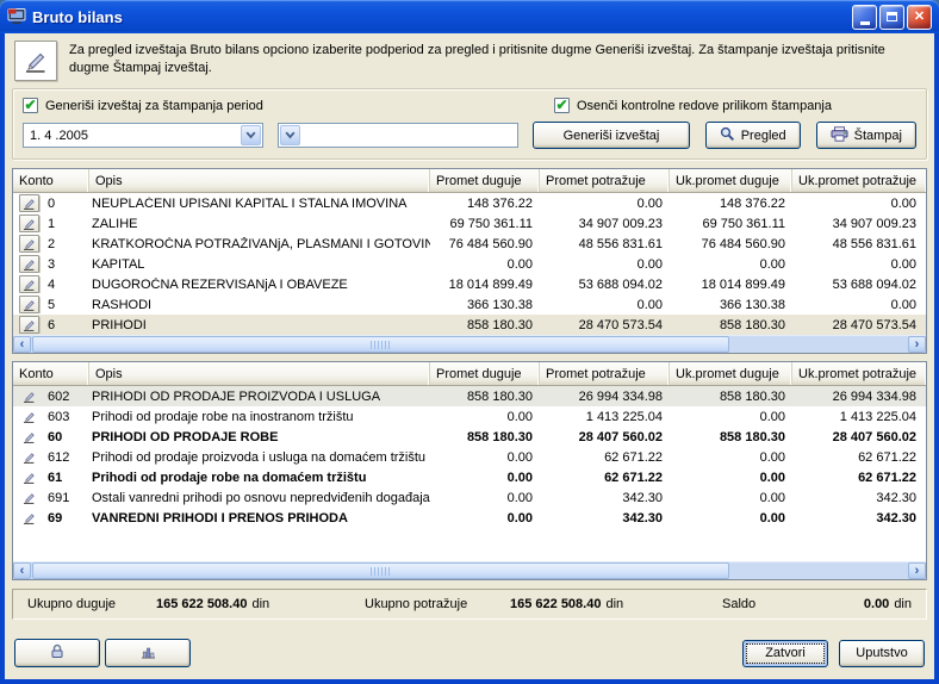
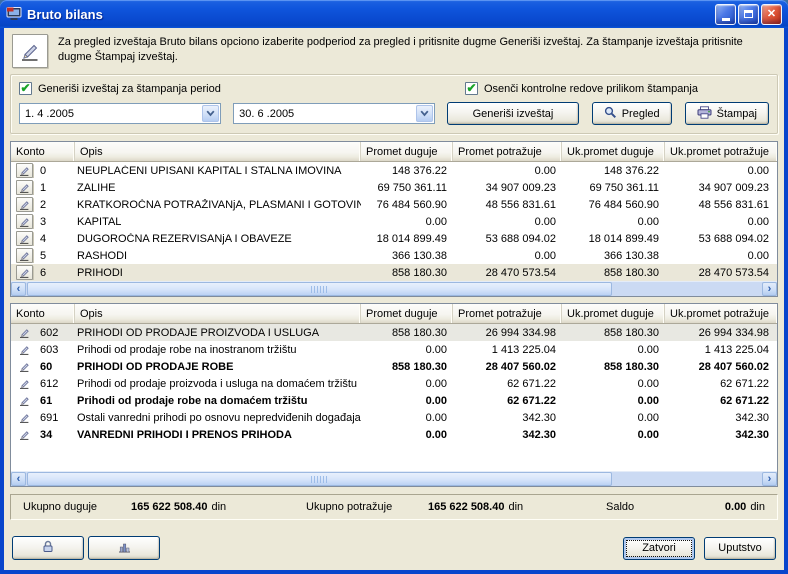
  Bruto bilans
  ✕
  Za pregled izveštaja Bruto bilans opciono izaberite podperiod za pregled i pritisnite dugme Generiši izveštaj. Za štampanje izveštaja pritisnite dugme Štampaj izveštaj.
  ✔
  Generiši izveštaj za štampanja period
  ✔
  Osenči kontrolne redove prilikom štampanja
  1. 4 .2005
+ 30. 6 .2005
  Generiši izveštaj
  Pregled
  Štampaj
  Konto
  Opis
  Promet duguje
  Promet potražuje
  Uk.promet duguje
  Uk.promet potražuje
  0
  NEUPLAĆENI UPISANI KAPITAL I STALNA IMOVINA
  148 376.22
  0.00
  148 376.22
  0.00
  1
  ZALIHE
  69 750 361.11
  34 907 009.23
  69 750 361.11
  34 907 009.23
  2
  KRATKOROČNA POTRAŽIVANjA, PLASMANI I GOTOVIN
  76 484 560.90
  48 556 831.61
  76 484 560.90
  48 556 831.61
  3
  KAPITAL
  0.00
  0.00
  0.00
  0.00
  4
  DUGOROČNA REZERVISANjA I OBAVEZE
  18 014 899.49
  53 688 094.02
  18 014 899.49
  53 688 094.02
  5
  RASHODI
  366 130.38
  0.00
  366 130.38
  0.00
  6
  PRIHODI
  858 180.30
  28 470 573.54
  858 180.30
  28 470 573.54
  ‹
  ›
  Konto
  Opis
  Promet duguje
  Promet potražuje
  Uk.promet duguje
  Uk.promet potražuje
  602
  PRIHODI OD PRODAJE PROIZVODA I USLUGA
  858 180.30
  26 994 334.98
  858 180.30
  26 994 334.98
  603
  Prihodi od prodaje robe na inostranom tržištu
  0.00
  1 413 225.04
  0.00
  1 413 225.04
  60
  PRIHODI OD PRODAJE ROBE
  858 180.30
  28 407 560.02
  858 180.30
  28 407 560.02
  612
  Prihodi od prodaje proizvoda i usluga na domaćem tržištu
  0.00
  62 671.22
  0.00
  62 671.22
  61
  Prihodi od prodaje robe na domaćem tržištu
  0.00
  62 671.22
  0.00
  62 671.22
  691
  Ostali vanredni prihodi po osnovu nepredviđenih događaja
  0.00
  342.30
  0.00
  342.30
- 69
+ 34
  VANREDNI PRIHODI I PRENOS PRIHODA
  0.00
  342.30
  0.00
  342.30
  ‹
  ›
  Ukupno duguje
  165 622 508.40 din
  Ukupno potražuje
  165 622 508.40 din
  Saldo
  0.00 din
  Zatvori
  Uputstvo
